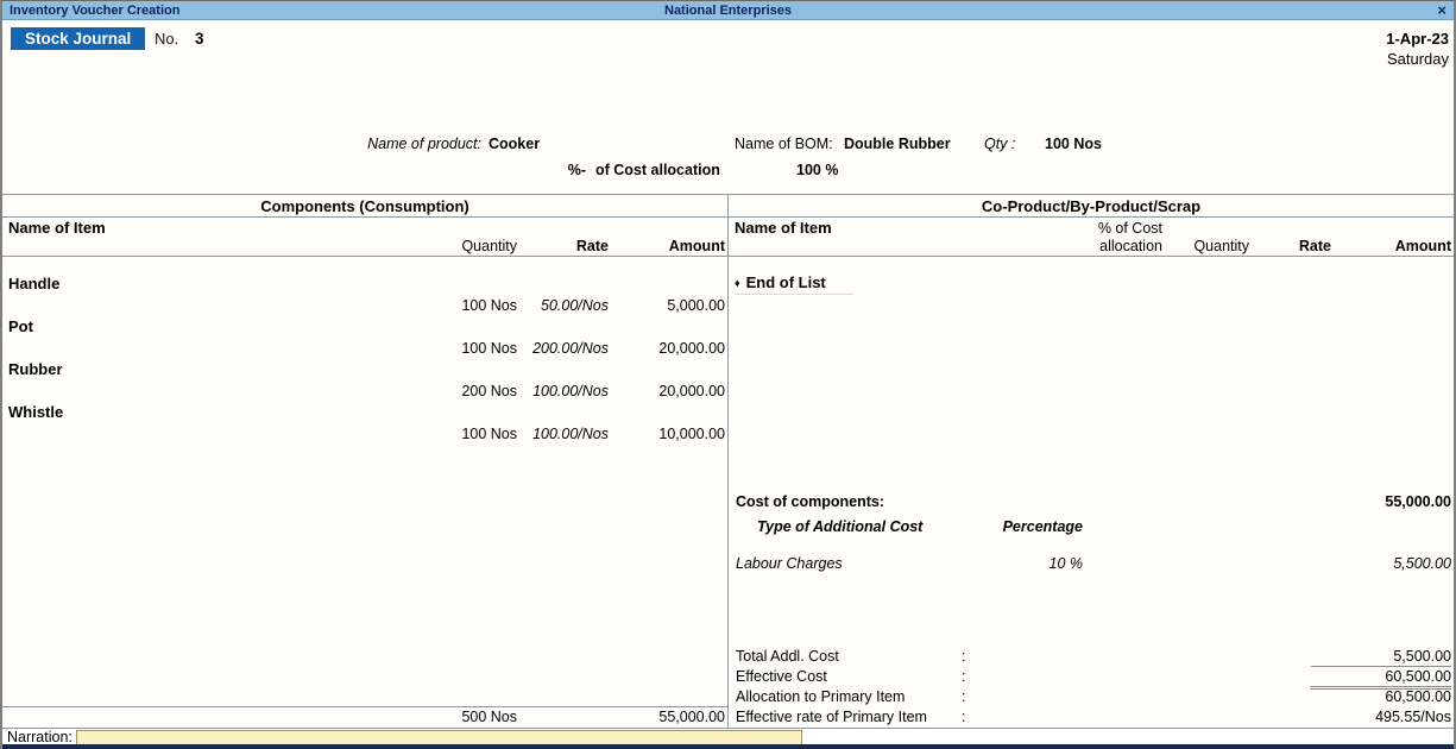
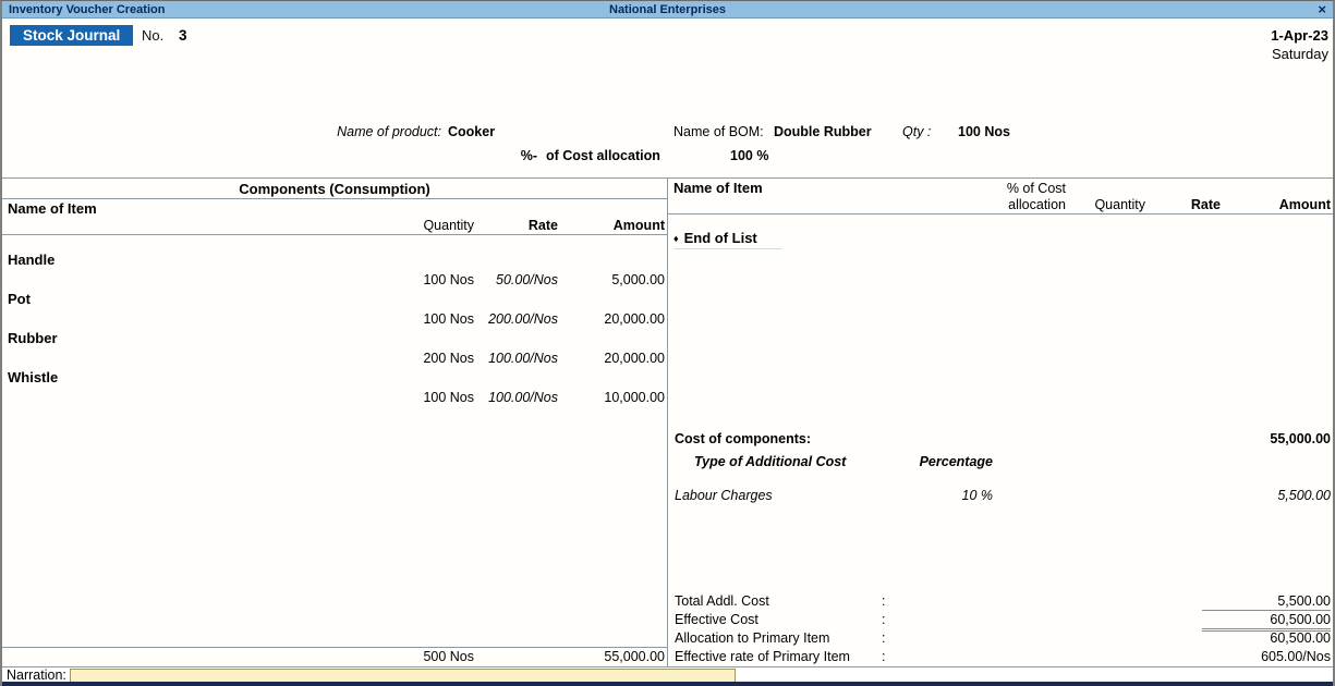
  Inventory Voucher Creation
  National Enterprises
  ×
  Stock Journal
  No.
  3
  1-Apr-23
  Saturday
  Name of product:
  Cooker
  Name of BOM:
  Double Rubber
  Qty :
  100 Nos
  %-
  of Cost allocation
  100 %
  Components (Consumption)
  Name of Item
  Quantity
  Rate
  Amount
  Handle
  100 Nos
  50.00/Nos
  5,000.00
  Pot
  100 Nos
  200.00/Nos
  20,000.00
  Rubber
  200 Nos
  100.00/Nos
  20,000.00
  Whistle
  100 Nos
  100.00/Nos
  10,000.00
  500 Nos
  55,000.00
- Co-Product/By-Product/Scrap
  Name of Item
  % of Cost
  allocation
  Quantity
  Rate
  Amount
  ♦ End of List
  Cost of components:
  55,000.00
  Type of Additional Cost
  Percentage
  Labour Charges
  10 %
  5,500.00
  Total Addl. Cost
  :
  5,500.00
  Effective Cost
  :
  60,500.00
  Allocation to Primary Item
  :
  60,500.00
  Effective rate of Primary Item
  :
- 495.55/Nos
+ 605.00/Nos
  Narration:
